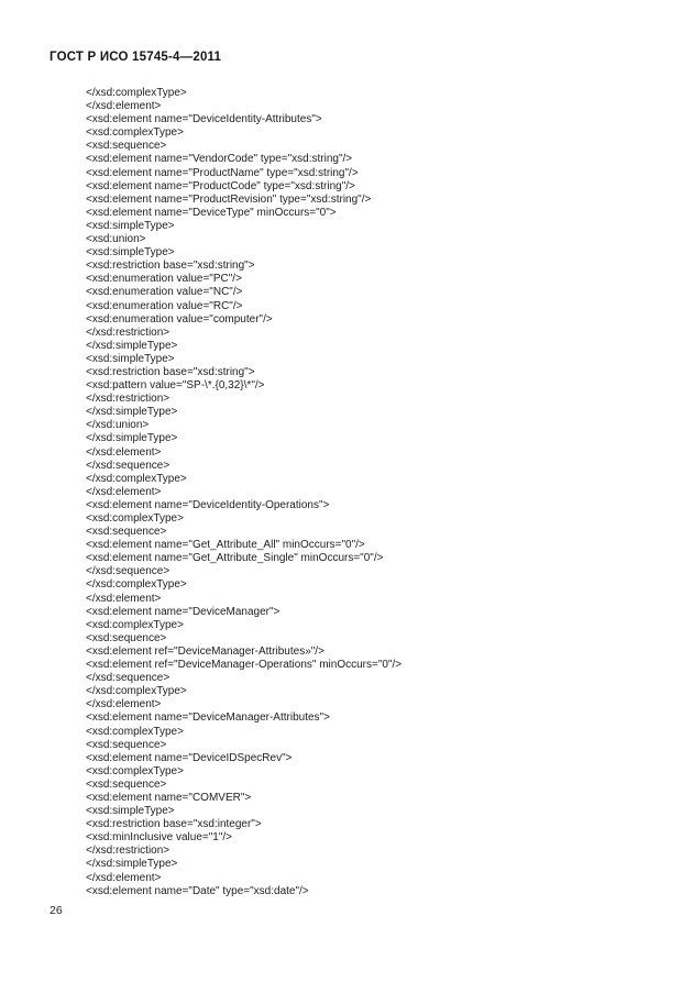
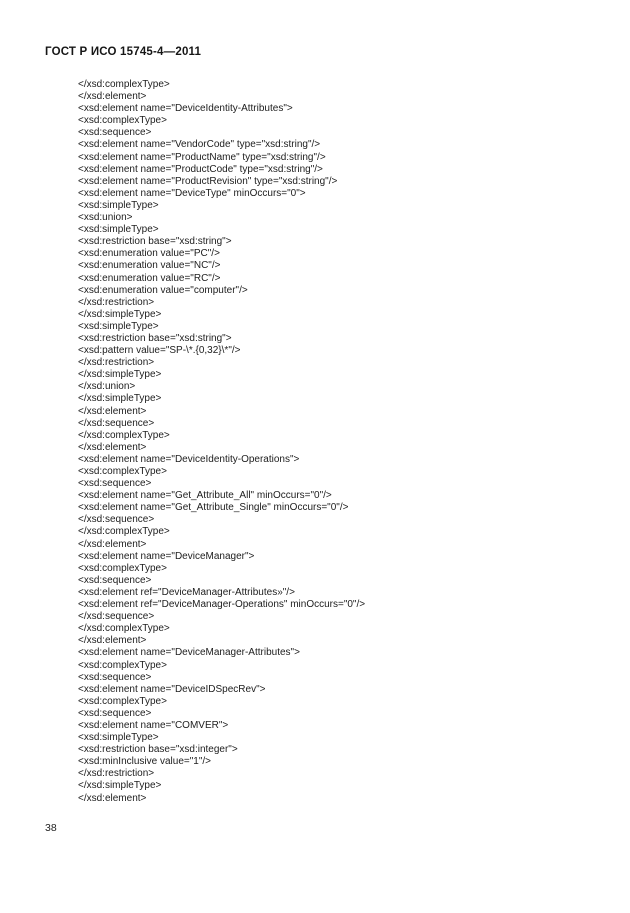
  ГОСТ Р ИСО 15745-4—2011
  </xsd:complexType>
  </xsd:element>
  <xsd:element name="DeviceIdentity-Attributes">
  <xsd:complexType>
  <xsd:sequence>
  <xsd:element name="VendorCode" type="xsd:string"/>
  <xsd:element name="ProductName" type="xsd:string"/>
  <xsd:element name="ProductCode" type="xsd:string"/>
  <xsd:element name="ProductRevision" type="xsd:string"/>
  <xsd:element name="DeviceType" minOccurs="0">
  <xsd:simpleType>
  <xsd:union>
  <xsd:simpleType>
  <xsd:restriction base="xsd:string">
  <xsd:enumeration value="PC"/>
  <xsd:enumeration value="NC"/>
  <xsd:enumeration value="RC"/>
  <xsd:enumeration value="computer"/>
  </xsd:restriction>
  </xsd:simpleType>
  <xsd:simpleType>
  <xsd:restriction base="xsd:string">
  <xsd:pattern value="SP-\*.{0,32}\*"/>
  </xsd:restriction>
  </xsd:simpleType>
  </xsd:union>
  </xsd:simpleType>
  </xsd:element>
  </xsd:sequence>
  </xsd:complexType>
  </xsd:element>
  <xsd:element name="DeviceIdentity-Operations">
  <xsd:complexType>
  <xsd:sequence>
  <xsd:element name="Get_Attribute_All" minOccurs="0"/>
  <xsd:element name="Get_Attribute_Single" minOccurs="0"/>
  </xsd:sequence>
  </xsd:complexType>
  </xsd:element>
  <xsd:element name="DeviceManager">
  <xsd:complexType>
  <xsd:sequence>
  <xsd:element ref="DeviceManager-Attributes»"/>
  <xsd:element ref="DeviceManager-Operations" minOccurs="0"/>
  </xsd:sequence>
  </xsd:complexType>
  </xsd:element>
  <xsd:element name="DeviceManager-Attributes">
  <xsd:complexType>
  <xsd:sequence>
  <xsd:element name="DeviceIDSpecRev">
  <xsd:complexType>
  <xsd:sequence>
  <xsd:element name="COMVER">
  <xsd:simpleType>
  <xsd:restriction base="xsd:integer">
  <xsd:minInclusive value="1"/>
  </xsd:restriction>
  </xsd:simpleType>
  </xsd:element>
- <xsd:element name="Date" type="xsd:date"/>
- 26
+ 38
